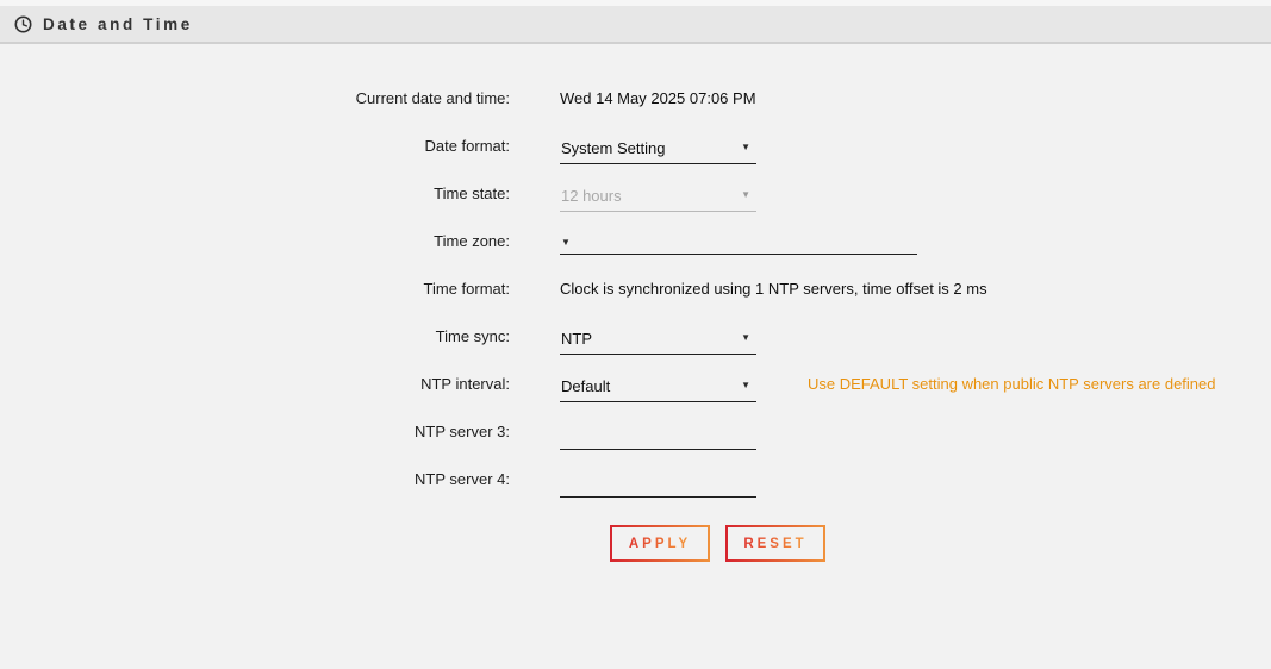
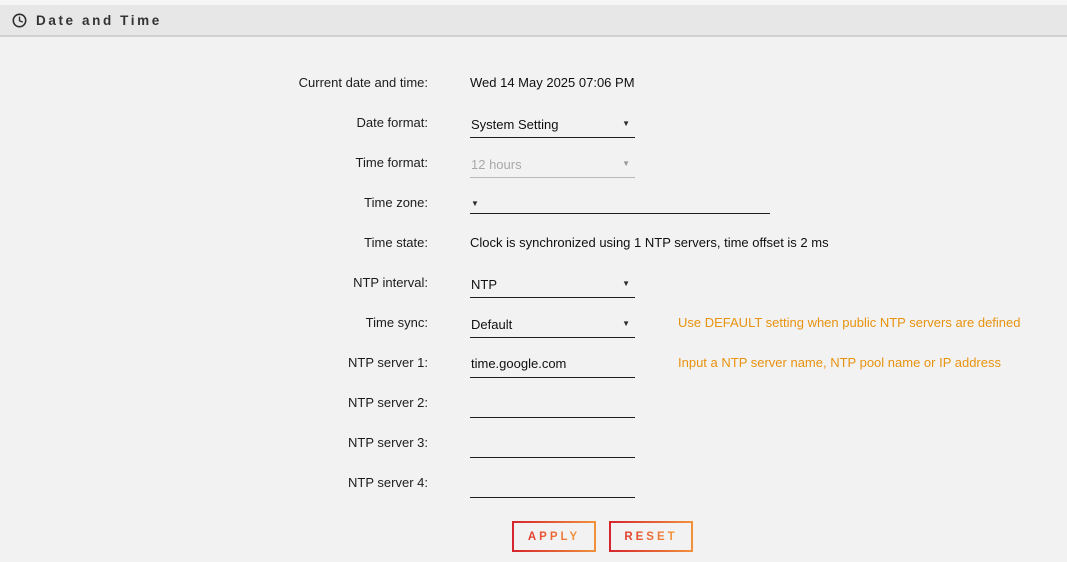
  Date and Time
  Current date and time:
  Wed 14 May 2025 07:06 PM
  Date format:
  System Setting
  ▼
- Time state:
+ Time format:
  12 hours
  ▼
  Time zone:
  ▼
- Time format:
+ Time state:
  Clock is synchronized using 1 NTP servers, time offset is 2 ms
- Time sync:
+ NTP interval:
  NTP
  ▼
- NTP interval:
+ Time sync:
  Default
  ▼
  Use DEFAULT setting when public NTP servers are defined
+ NTP server 1:
+ time.google.com
+ Input a NTP server name, NTP pool name or IP address
+ NTP server 2:
  NTP server 3:
  NTP server 4:
  APPLY
  RESET
